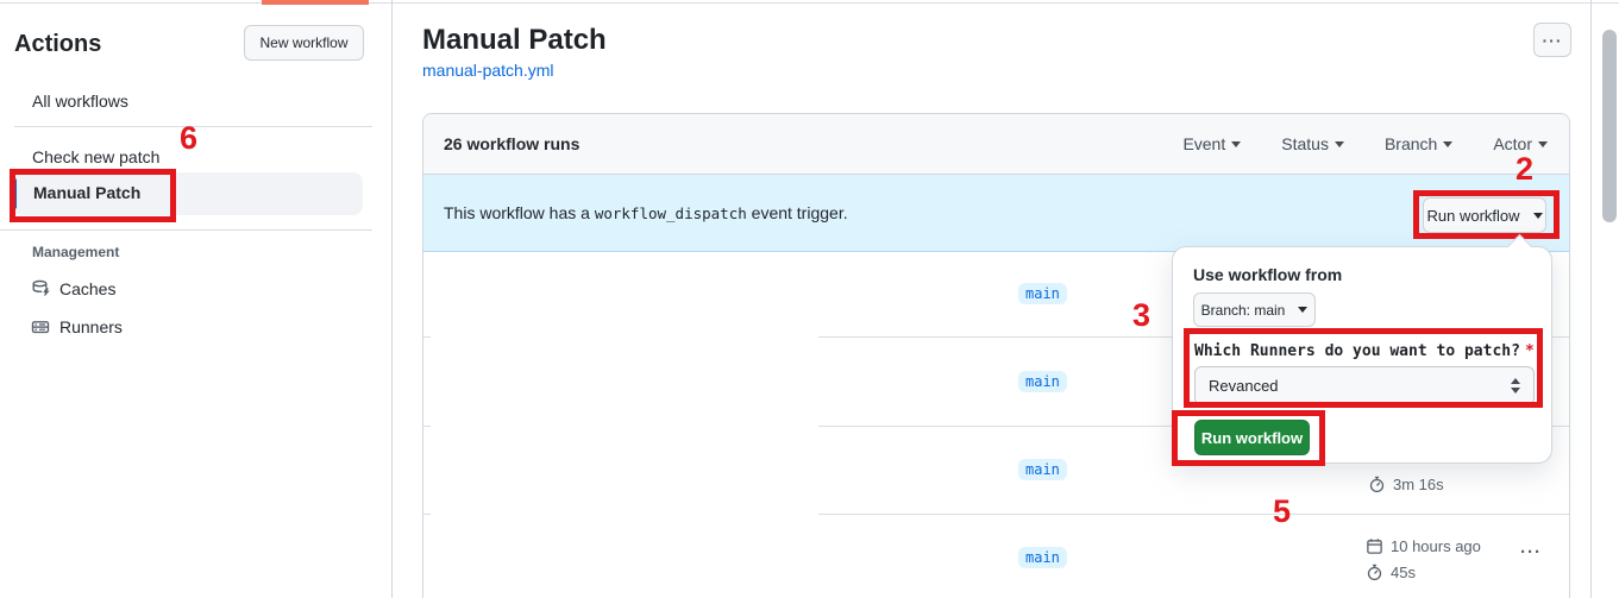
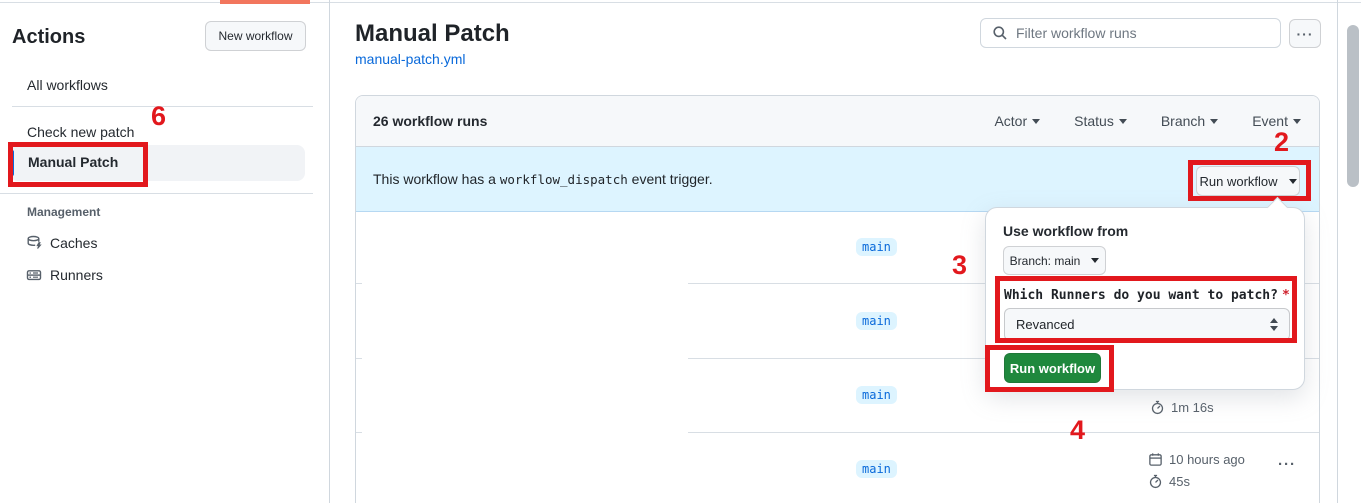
  Actions
  New workflow
  All workflows
  Check new patch
  Manual Patch
  Management
  Caches
  Runners
  Manual Patch
  manual-patch.yml
+ Filter workflow runs
  ···
  26 workflow runs
- Event
+ Actor
  Status
  Branch
- Actor
+ Event
  This workflow has a workflow_dispatch event trigger.
  Run workflow
  main
  main
  main
  main
- 3m 16s
+ 1m 16s
  10 hours ago
  45s
  ···
  Use workflow from
  Branch: main
  Which Runners do you want to patch? *
  Revanced
  Run workflow
  6
  2
  3
- 5
+ 4
